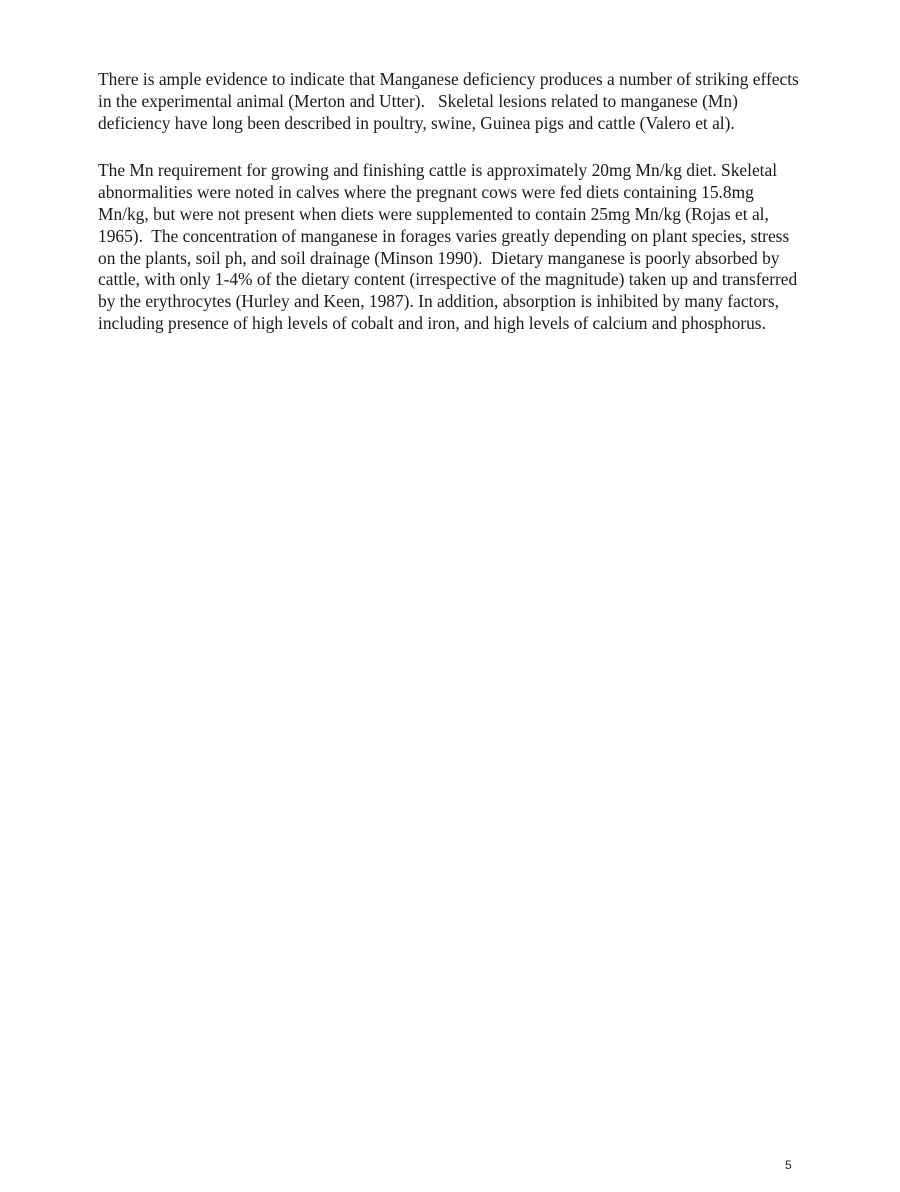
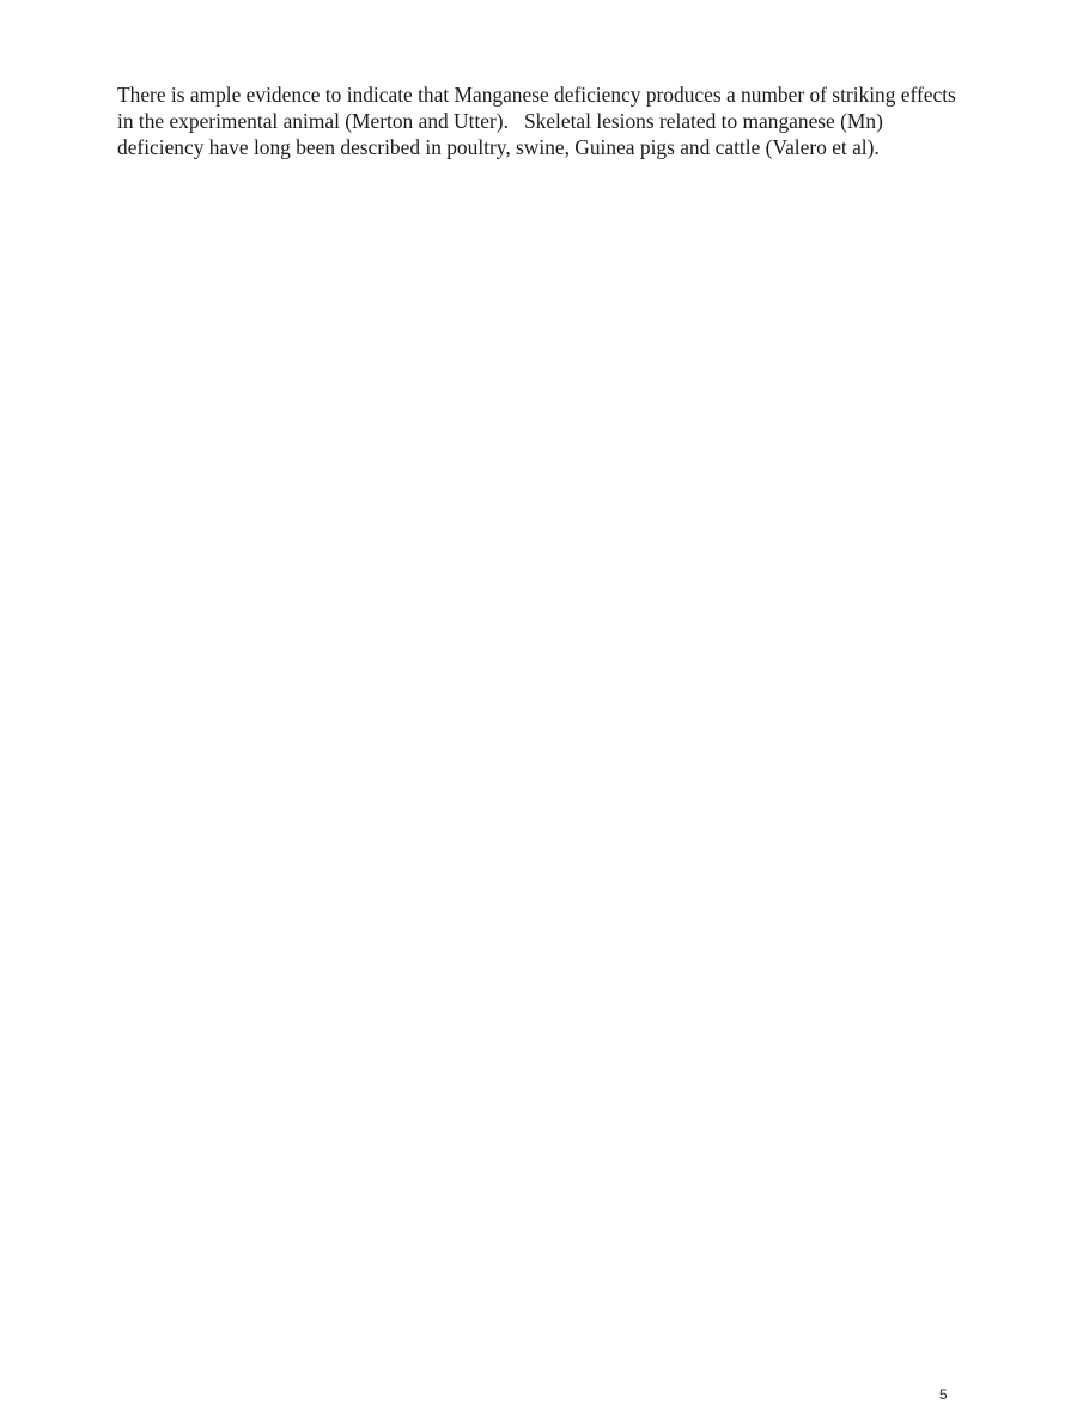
  There is ample evidence to indicate that Manganese deficiency produces a number of striking effects in the experimental animal (Merton and Utter). Skeletal lesions related to manganese (Mn) deficiency have long been described in poultry, swine, Guinea pigs and cattle (Valero et al).
- The Mn requirement for growing and finishing cattle is approximately 20mg Mn/kg diet. Skeletal abnormalities were noted in calves where the pregnant cows were fed diets containing 15.8mg Mn/kg, but were not present when diets were supplemented to contain 25mg Mn/kg (Rojas et al, 1965). The concentration of manganese in forages varies greatly depending on plant species, stress on the plants, soil ph, and soil drainage (Minson 1990). Dietary manganese is poorly absorbed by cattle, with only 1-4% of the dietary content (irrespective of the magnitude) taken up and transferred by the erythrocytes (Hurley and Keen, 1987). In addition, absorption is inhibited by many factors, including presence of high levels of cobalt and iron, and high levels of calcium and phosphorus.
  5
